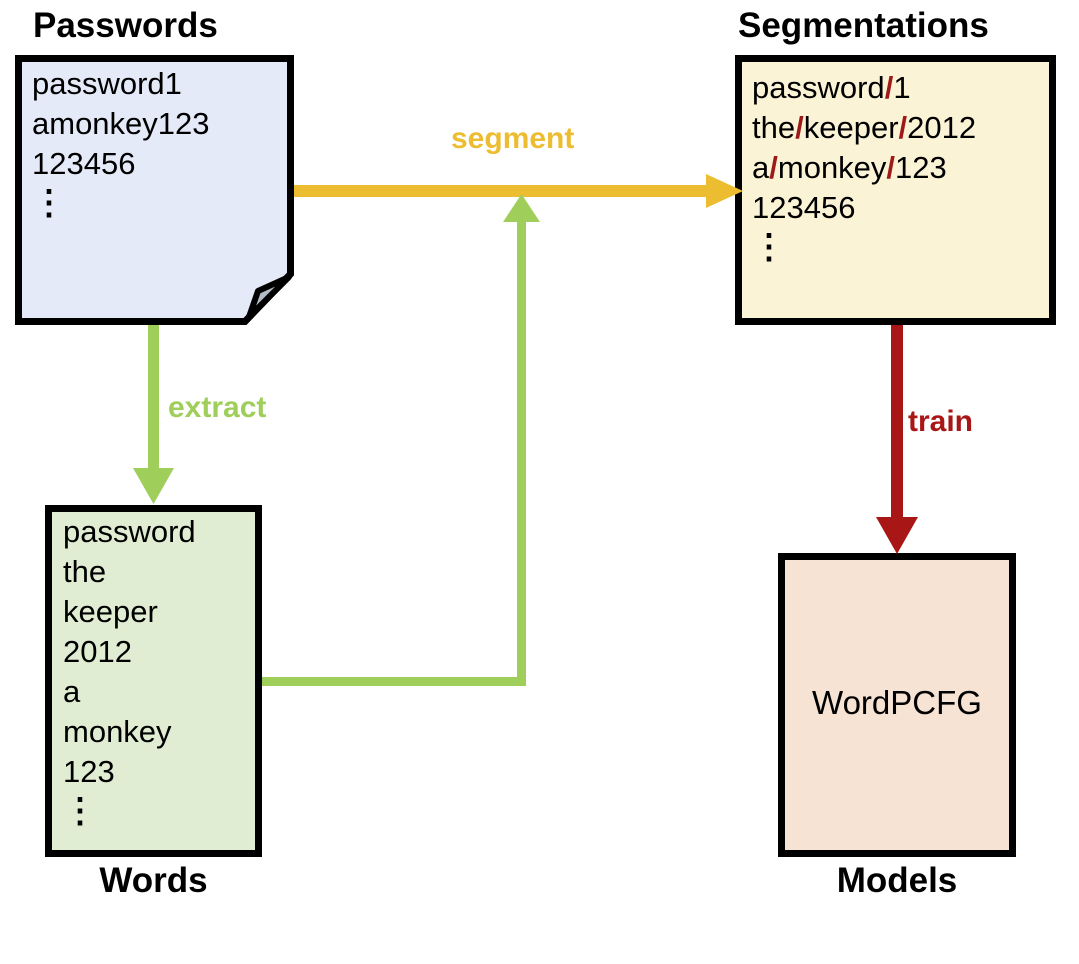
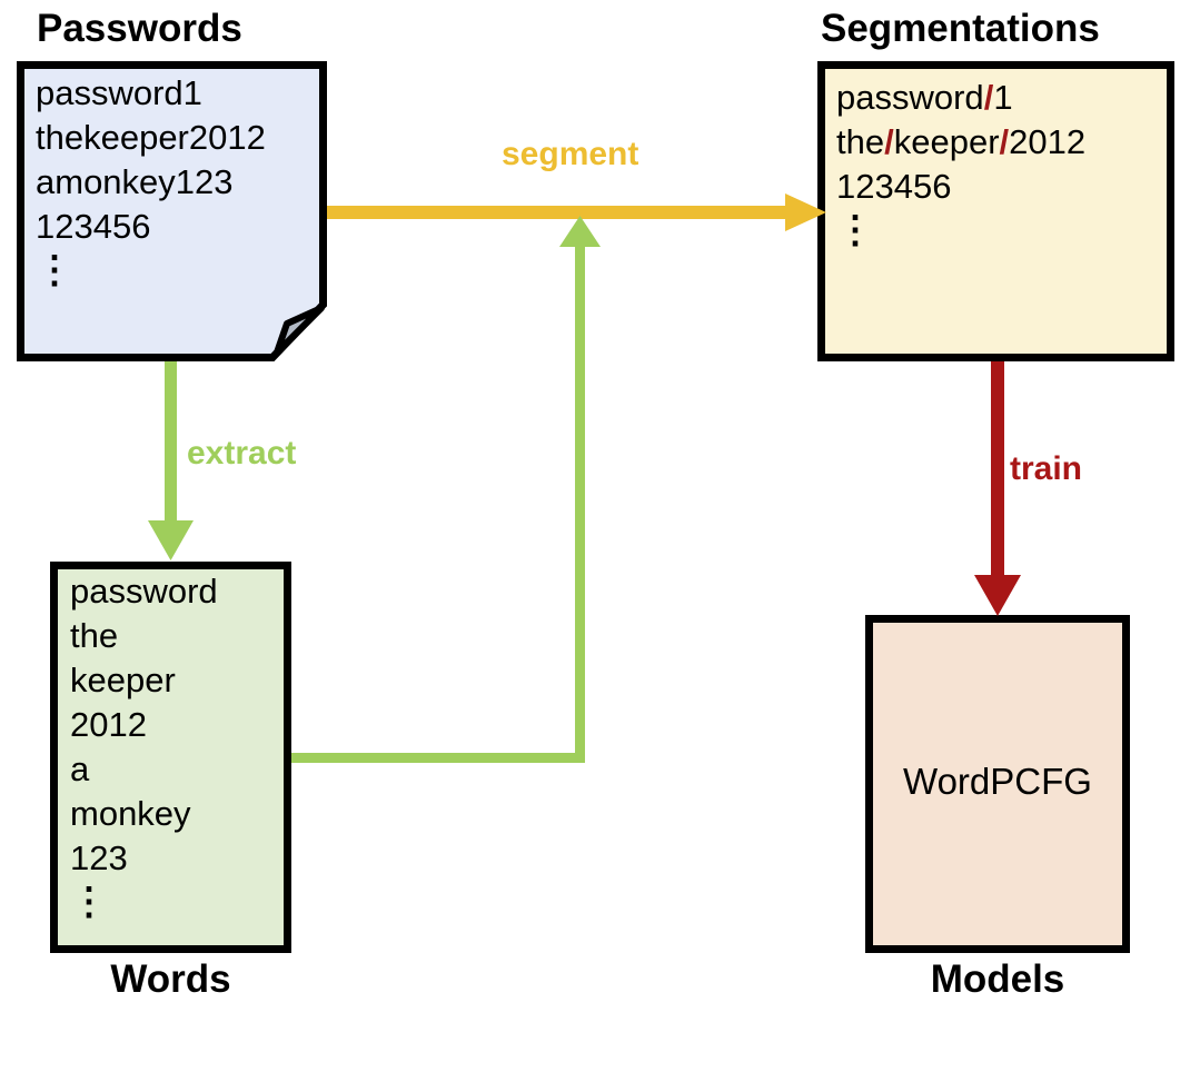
  Passwords
  password1
+ thekeeper2012
  amonkey123
  123456
  ⋮
  Segmentations
  password/1
  the/keeper/2012
- a/monkey/123
  123456
  ⋮
  password
  the
  keeper
  2012
  a
  monkey
  123
  ⋮
  Words
  WordPCFG
  Models
  segment
  extract
  train
